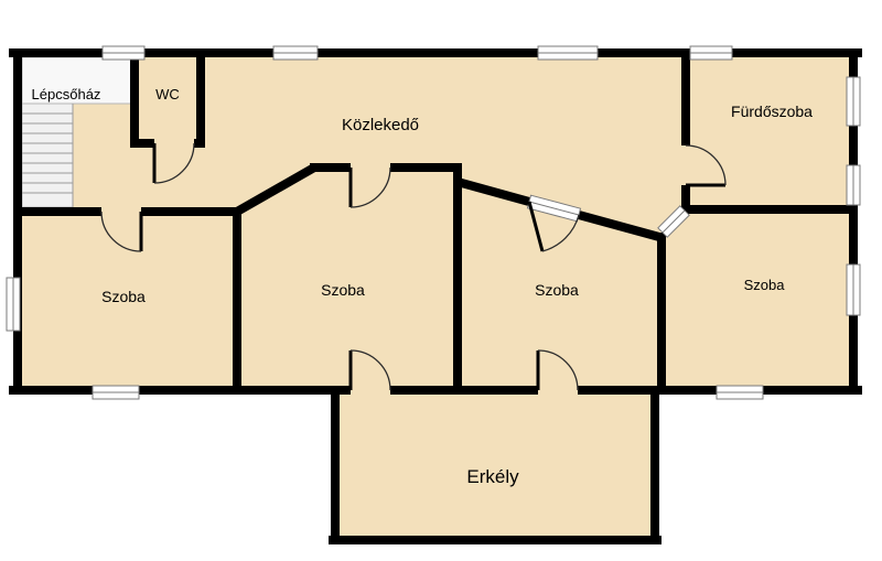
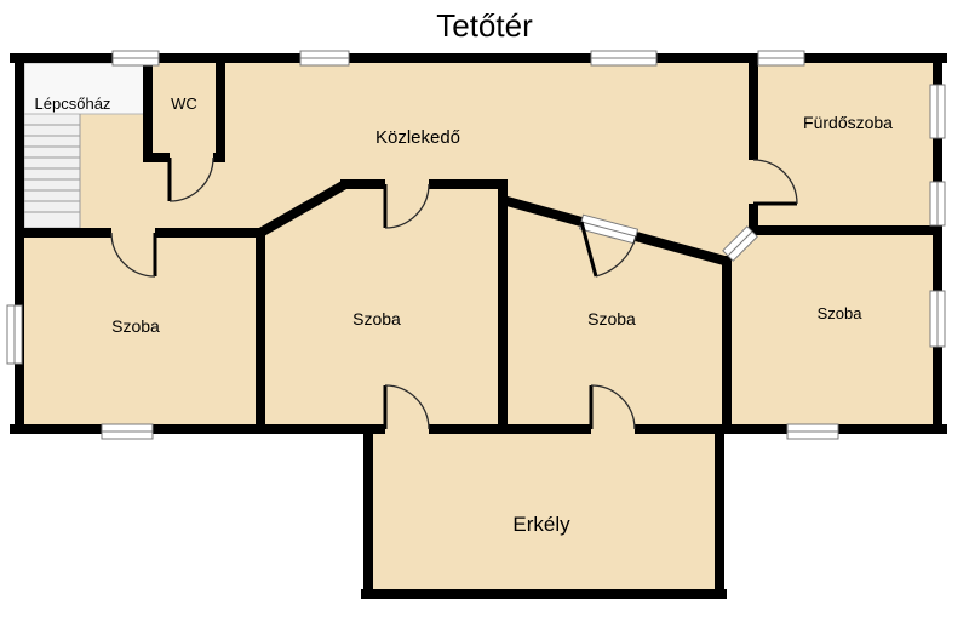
+ Tetőtér
  Lépcsőház
  WC
  Közlekedő
  Fürdőszoba
  Szoba
  Szoba
  Szoba
  Szoba
  Erkély
